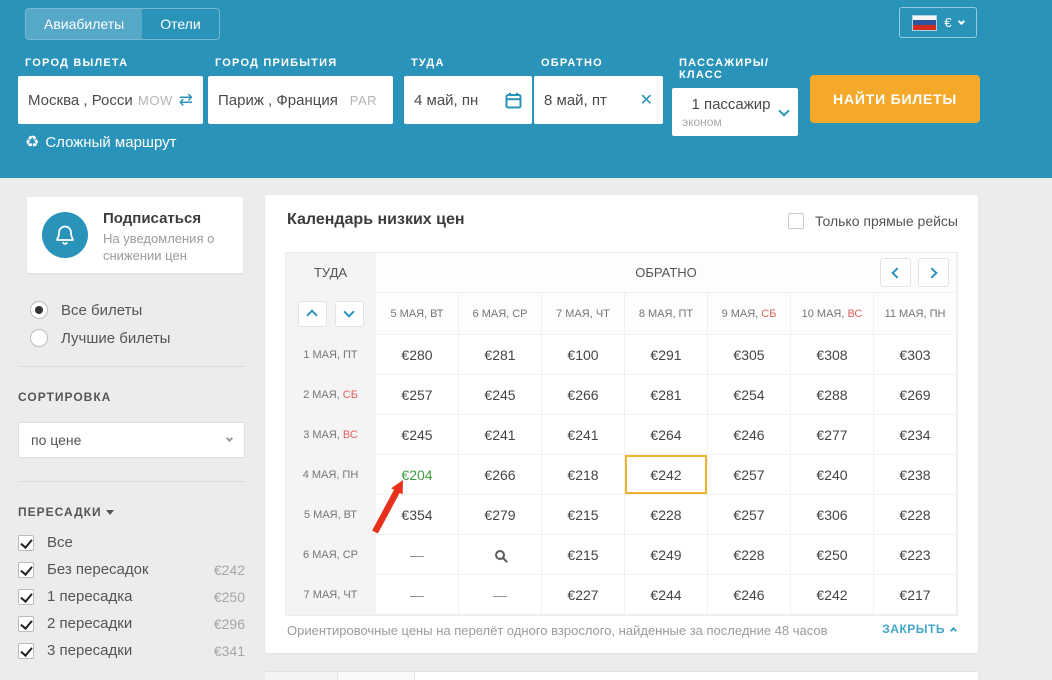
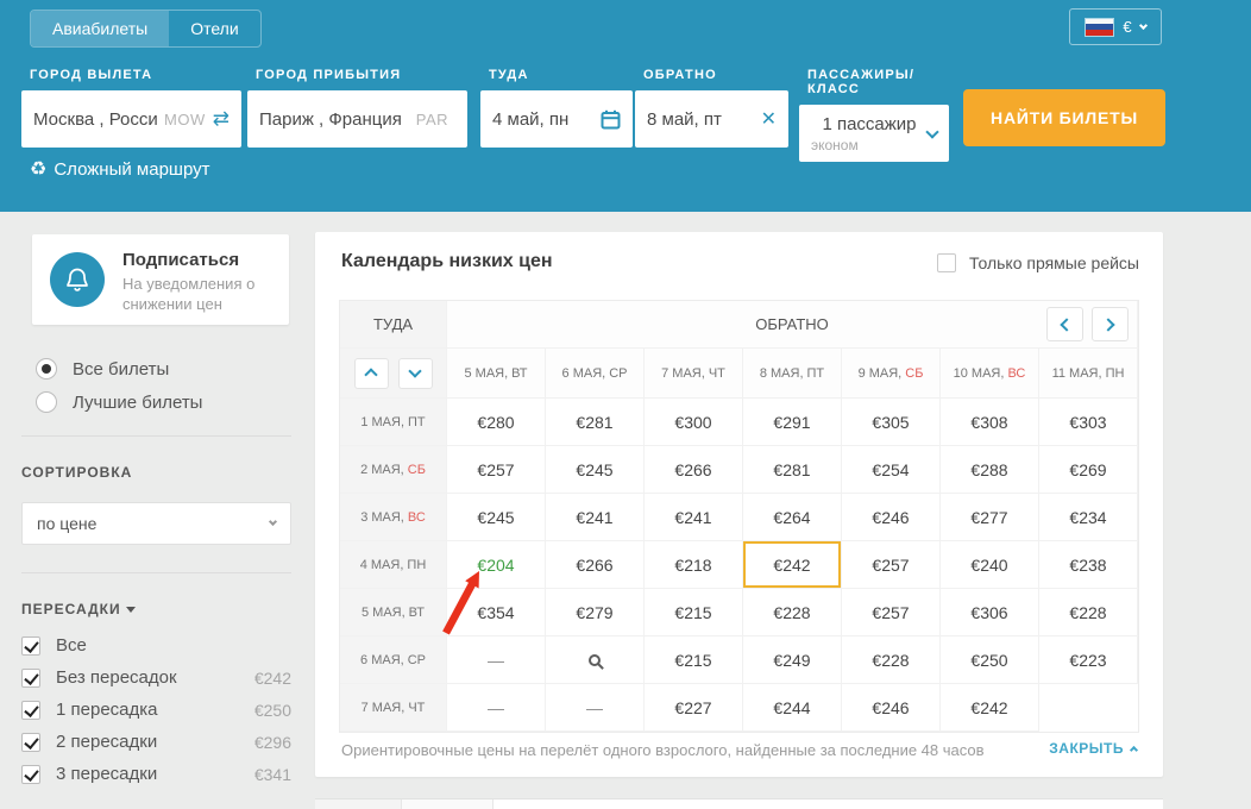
  Авиабилеты
  Отели
  €
  ГОРОД ВЫЛЕТА
  Москва , Росси
  MOW
  ⇄
  ГОРОД ПРИБЫТИЯ
  Париж , Франция
  PAR
  ТУДА
  4 май, пн
  ОБРАТНО
  8 май, пт
  ✕
  ПАССАЖИРЫ/КЛАСС
  1 пассажир
  эконом
  НАЙТИ БИЛЕТЫ
  ♻
  Сложный маршрут
  Подписаться
  На уведомления о снижении цен
  Все билеты
  Лучшие билеты
  СОРТИРОВКА
  по цене
  ПЕРЕСАДКИ
  Все
  Без пересадок
  €242
  1 пересадка
  €250
  2 пересадки
  €296
  3 пересадки
  €341
  Календарь низких цен
  Только прямые рейсы
  ТУДА
  ОБРАТНО
  5 МАЯ,
  ВТ
  6 МАЯ,
  СР
  7 МАЯ,
  ЧТ
  8 МАЯ,
  ПТ
  9 МАЯ,
  СБ
  10 МАЯ,
  ВС
  11 МАЯ,
  ПН
  1 МАЯ,
  ПТ
  €280
  €281
- €100
+ €300
  €291
  €305
  €308
  €303
  2 МАЯ,
  СБ
  €257
  €245
  €266
  €281
  €254
  €288
  €269
  3 МАЯ,
  ВС
  €245
  €241
  €241
  €264
  €246
  €277
  €234
  4 МАЯ,
  ПН
  €204
  €266
  €218
  €242
  €257
  €240
  €238
  5 МАЯ,
  ВТ
  €354
  €279
  €215
  €228
  €257
  €306
  €228
  6 МАЯ,
  СР
  —
  €215
  €249
  €228
  €250
  €223
  7 МАЯ,
  ЧТ
  —
  —
  €227
  €244
  €246
  €242
- €217
  Ориентировочные цены на перелёт одного взрослого, найденные за последние 48 часов
  ЗАКРЫТЬ
